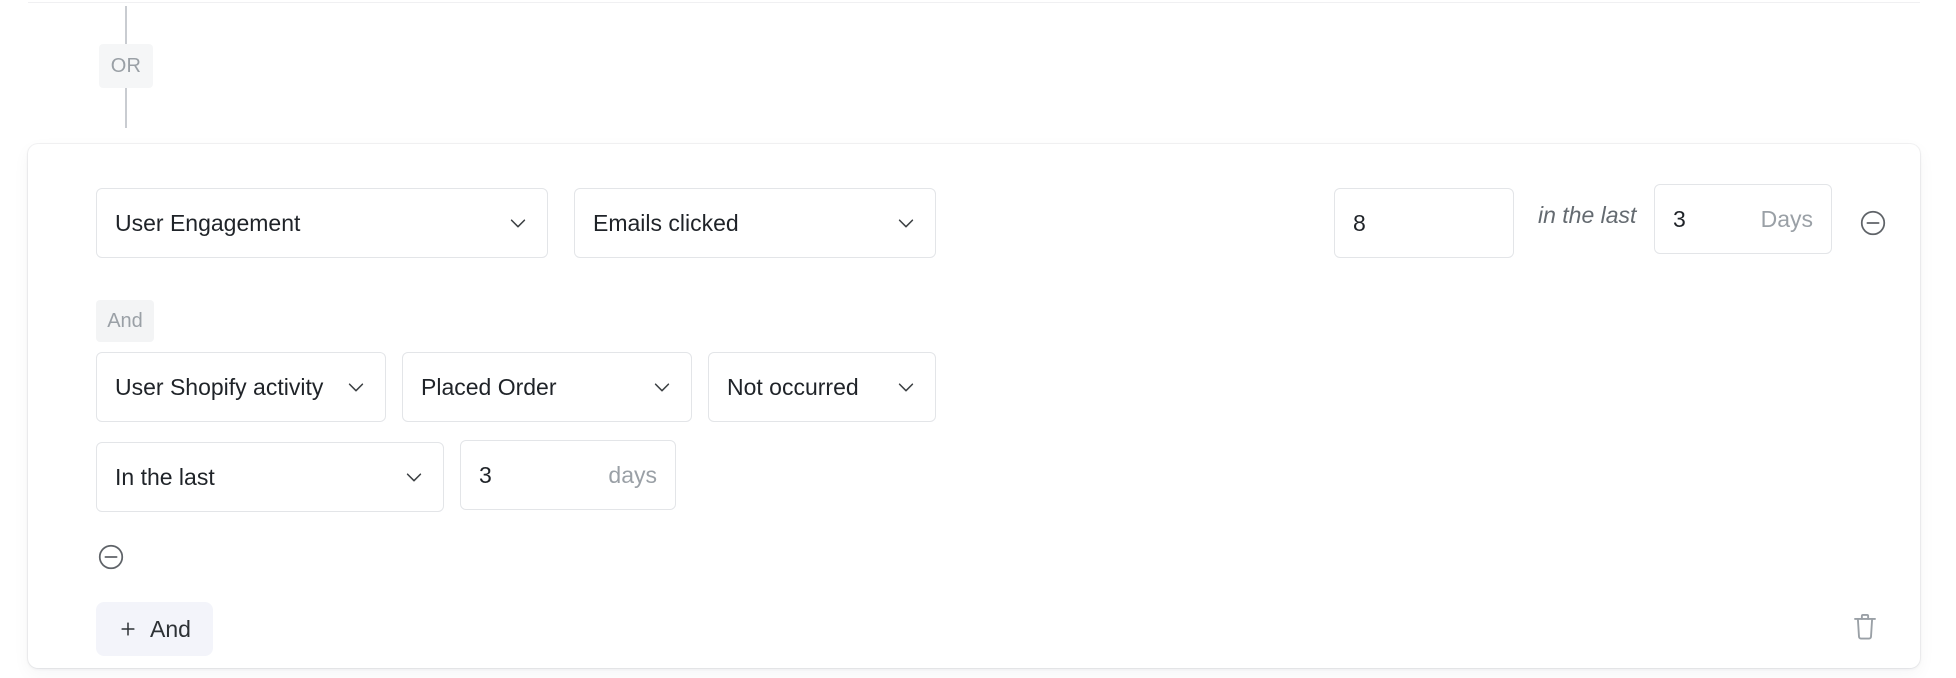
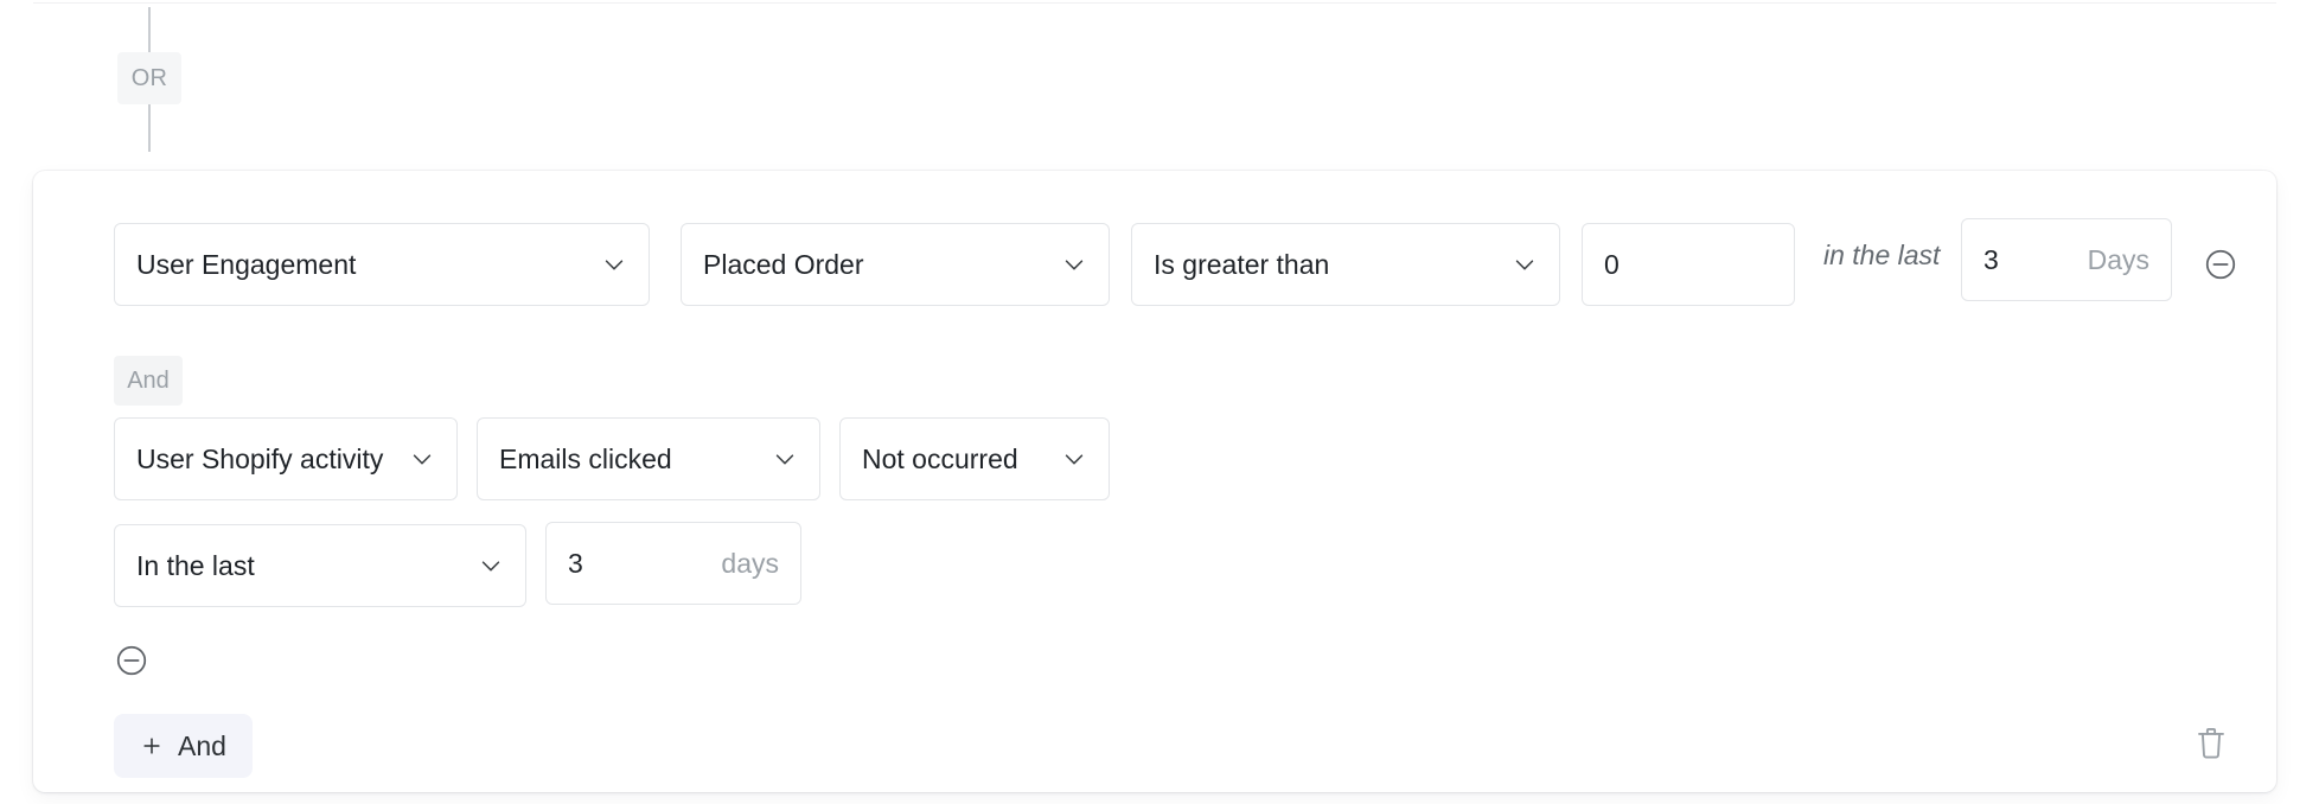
  OR
  User Engagement
- Emails clicked
+ Placed Order
+ Is greater than
- 8
+ 0
  in the last
  3
  Days
  And
  User Shopify activity
- Placed Order
+ Emails clicked
  Not occurred
  In the last
  3
  days
  And
